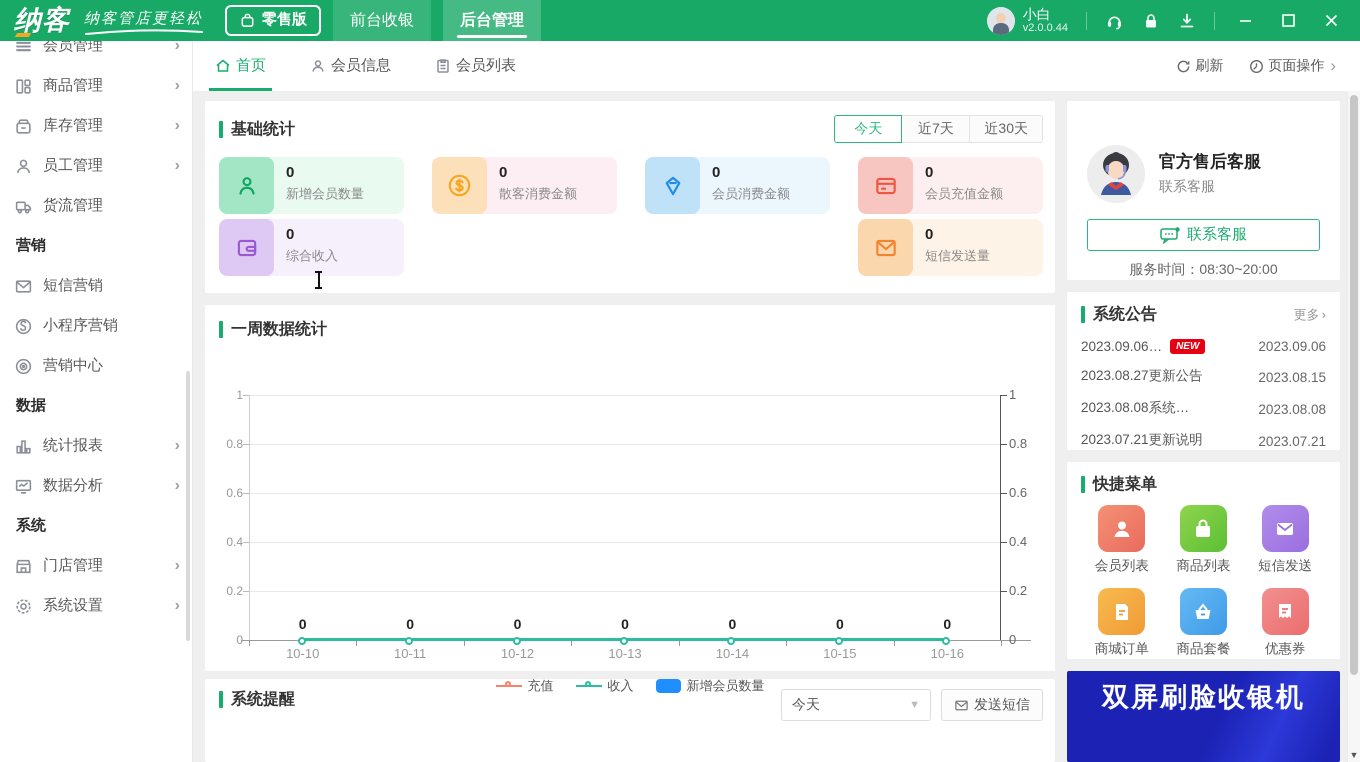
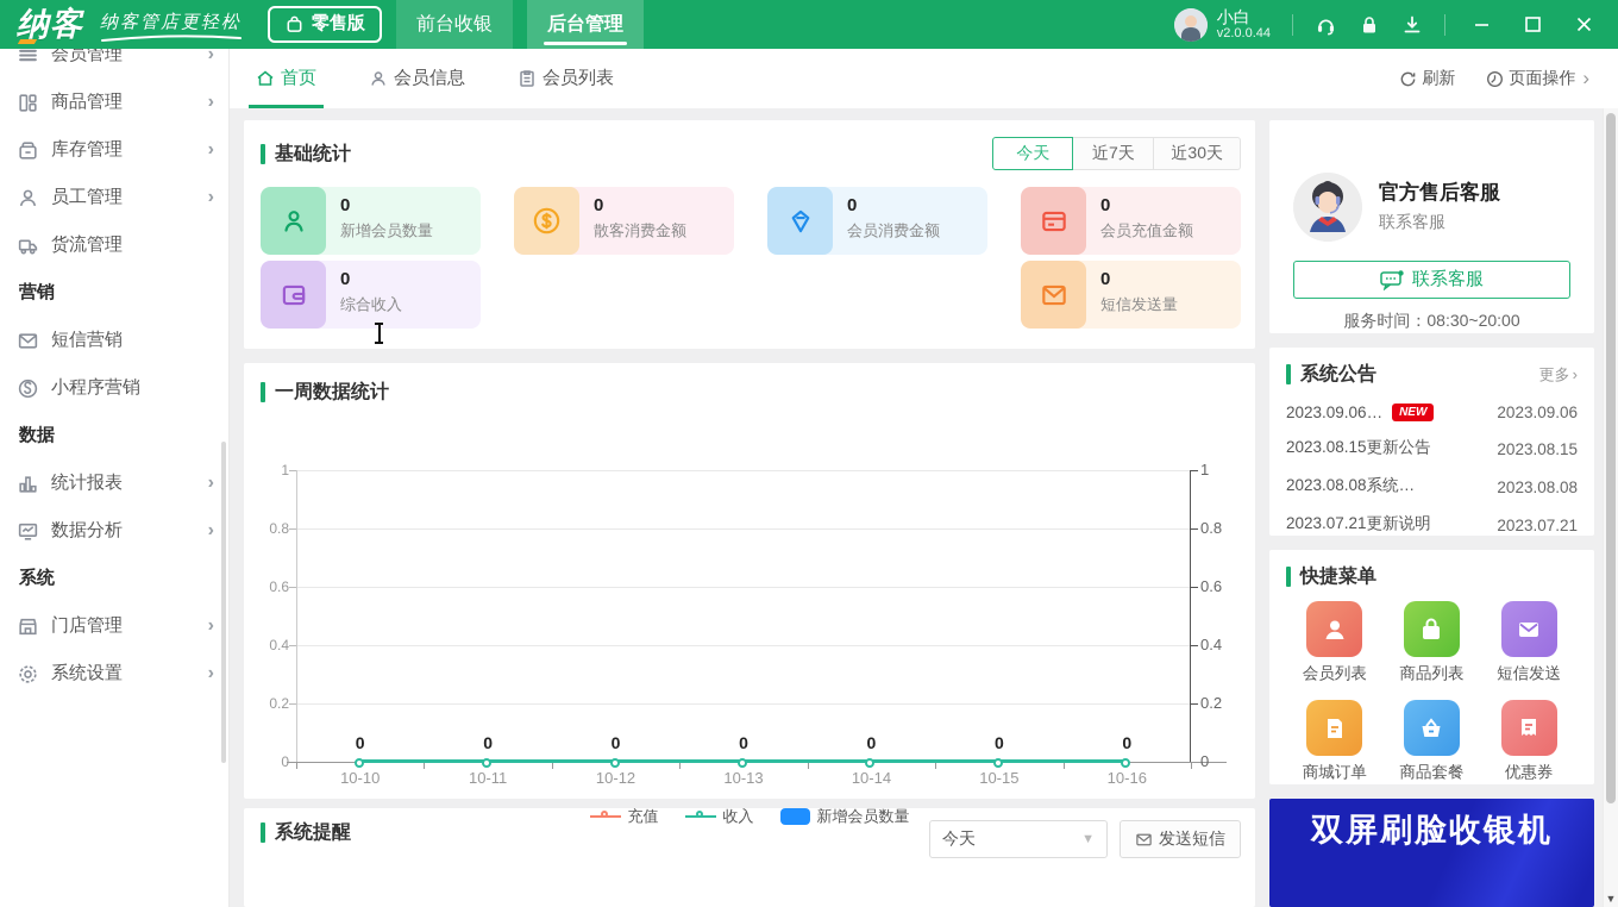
  纳客
  纳客管店更轻松
  零售版
  前台收银
  后台管理
  小白
  v2.0.0.44
  会员管理
  ›
  商品管理
  ›
  库存管理
  ›
  员工管理
  ›
  货流管理
  营销
  短信营销
  小程序营销
- 营销中心
  数据
  统计报表
  ›
  数据分析
  ›
  系统
  门店管理
  ›
  系统设置
  ›
  首页
  会员信息
  会员列表
  刷新
  页面操作
  ›
  基础统计
  今天
  近7天
  近30天
  0
  新增会员数量
  0
  散客消费金额
  0
  会员消费金额
  0
  会员充值金额
  0
  综合收入
  0
  短信发送量
  一周数据统计
  1
  0.8
  0.6
  0.4
  0.2
  0
  1
  0.8
  0.6
  0.4
  0.2
  0
  0
  0
  0
  0
  0
  0
  0
  10-10
  10-11
  10-12
  10-13
  10-14
  10-15
  10-16
  充值
  收入
  新增会员数量
  系统提醒
  今天
  ▼
  发送短信
  官方售后客服
  联系客服
  联系客服
  服务时间：08:30~20:00
  系统公告
  更多
  ›
  2023.09.06…
  NEW
  2023.09.06
- 2023.08.27更新公告
+ 2023.08.15更新公告
  2023.08.15
  2023.08.08系统…
  2023.08.08
  2023.07.21更新说明
  2023.07.21
  快捷菜单
  会员列表
  商品列表
  短信发送
  商城订单
  商品套餐
  优惠券
  双屏刷脸收银机
  ▼
